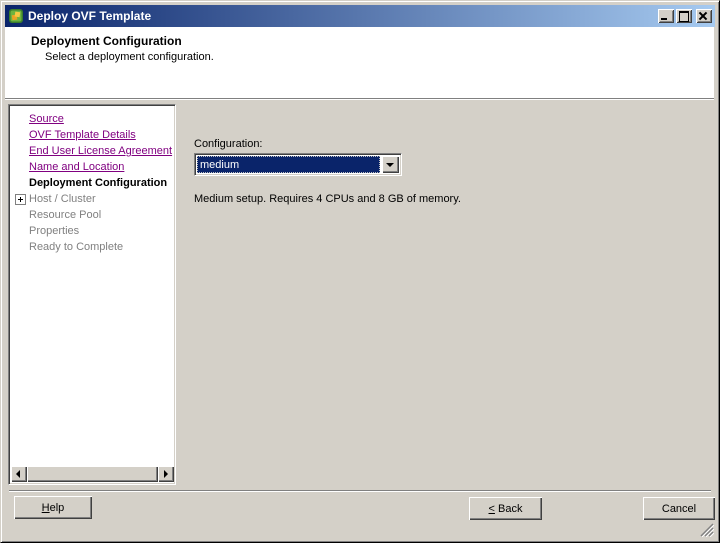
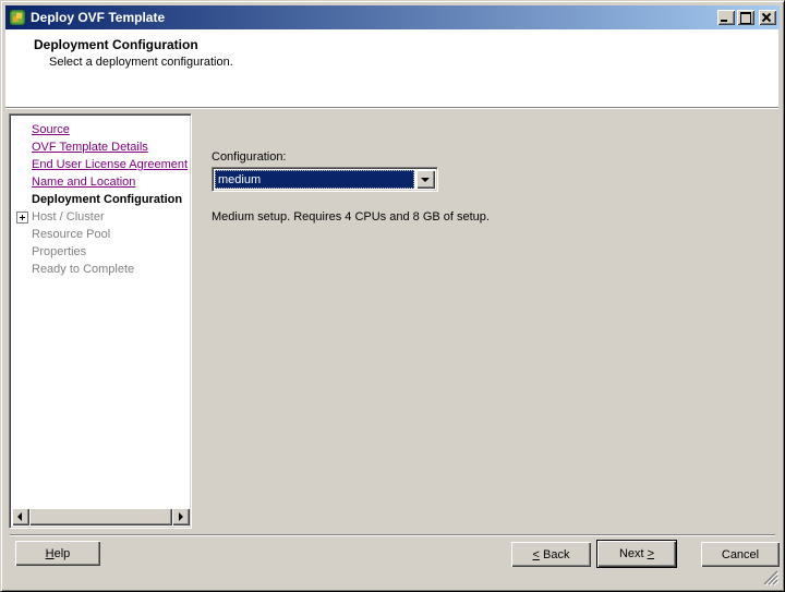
  Deploy OVF Template
  Deployment Configuration
  Select a deployment configuration.
  Source
  OVF Template Details
  End User License Agreement
  Name and Location
  Deployment Configuration
  Host / Cluster
  Resource Pool
  Properties
  Ready to Complete
  Configuration:
  medium
- Medium setup. Requires 4 CPUs and 8 GB of memory.
+ Medium setup. Requires 4 CPUs and 8 GB of setup.
  Help
  < Back
+ Next >
  Cancel
